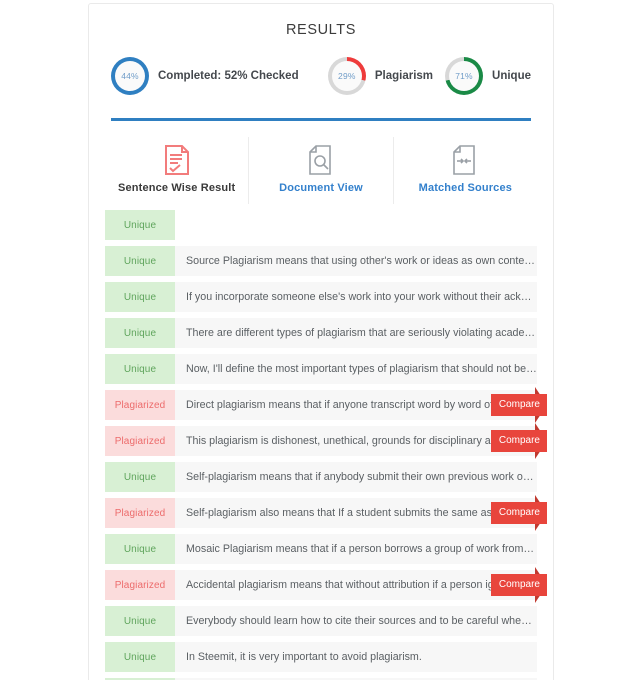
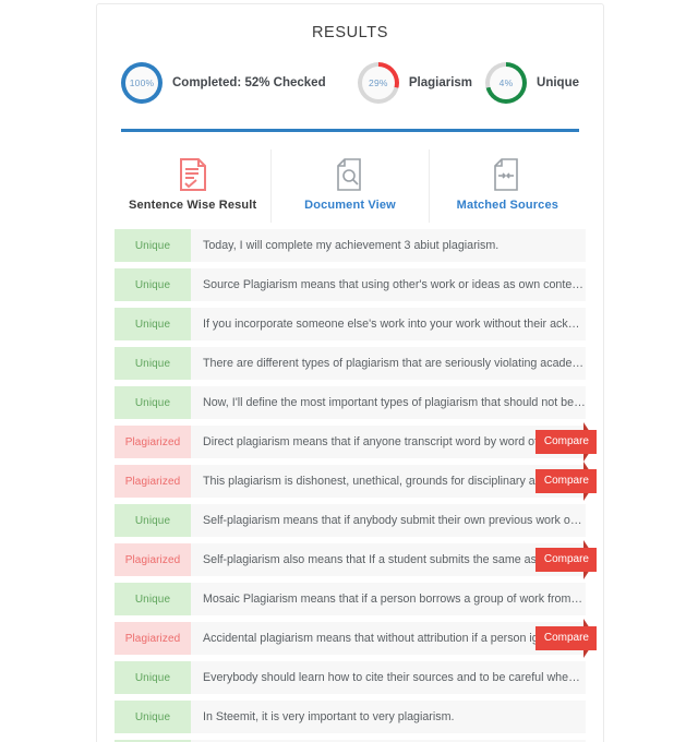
  RESULTS
- 44%
+ 100%
  Completed: 52% Checked
  29%
  Plagiarism
- 71%
+ 4%
  Unique
  Sentence Wise Result
  Document View
  Matched Sources
  Unique
+ Today, I will complete my achievement 3 abiut plagiarism.
  Unique
  Source Plagiarism means that using other's work or ideas as own content
  Unique
  If you incorporate someone else's work into your work without their acknow
  Unique
  There are different types of plagiarism that are seriously violating academi
  Unique
  Now, I'll define the most important types of plagiarism that should not be u
  Plagiarized
  Direct plagiarism means that if anyone transcript word by word o
  Compare
  Plagiarized
  This plagiarism is dishonest, unethical, grounds for disciplinary a
  Compare
  Unique
  Self-plagiarism means that if anybody submit their own previous work or m
  Plagiarized
  Self-plagiarism also means that If a student submits the same as
  Compare
  Unique
  Mosaic Plagiarism means that if a person borrows a group of work from a
  Plagiarized
  Accidental plagiarism means that without attribution if a person i
  Compare
  Unique
  Everybody should learn how to cite their sources and to be careful when d
  Unique
- In Steemit, it is very important to avoid plagiarism.
+ In Steemit, it is very important to very plagiarism.
